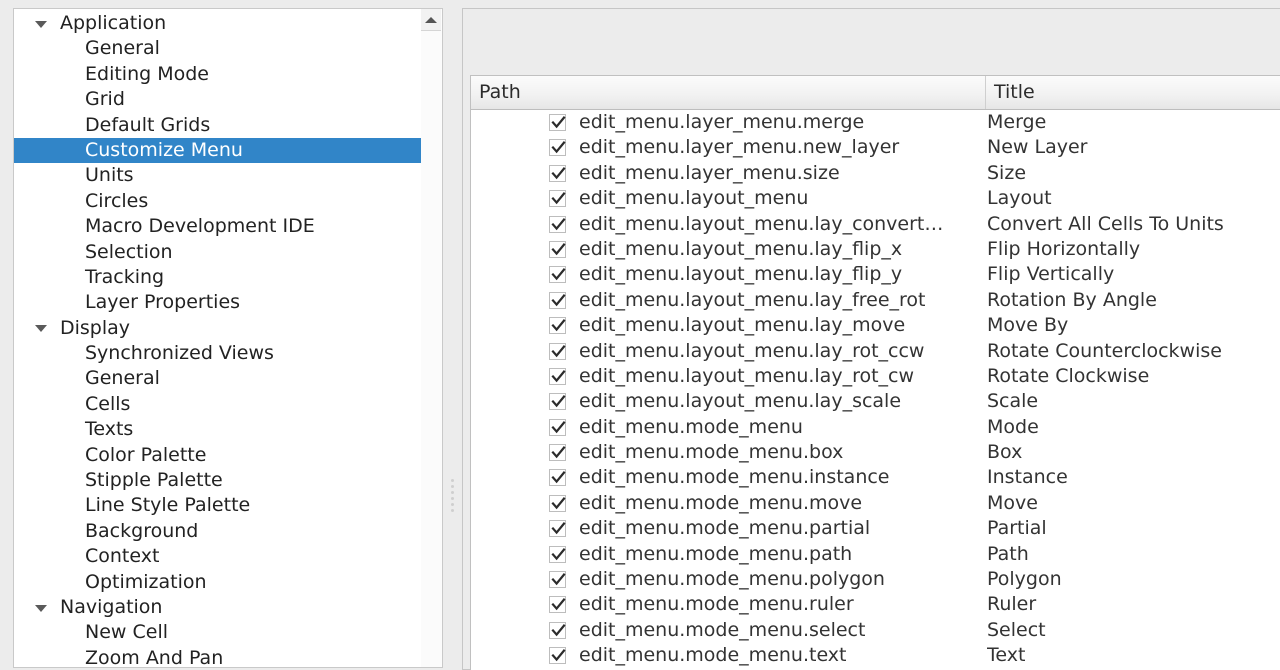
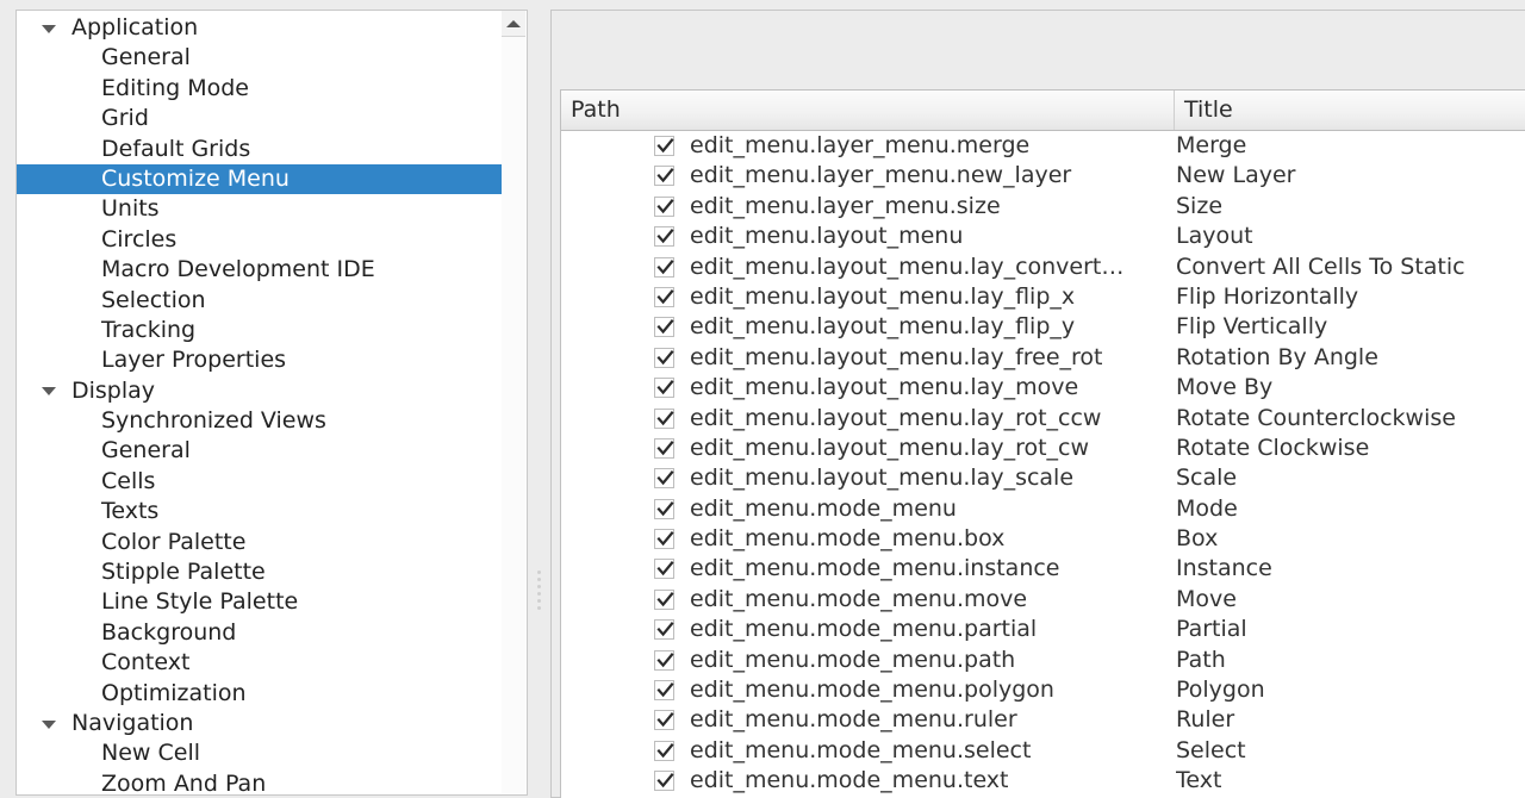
  Application
  General
  Editing Mode
  Grid
  Default Grids
  Customize Menu
  Units
  Circles
  Macro Development IDE
  Selection
  Tracking
  Layer Properties
  Display
  Synchronized Views
  General
  Cells
  Texts
  Color Palette
  Stipple Palette
  Line Style Palette
  Background
  Context
  Optimization
  Navigation
  New Cell
  Zoom And Pan
  Path
  Title
  edit_menu.layer_menu.merge
  Merge
  edit_menu.layer_menu.new_layer
  New Layer
  edit_menu.layer_menu.size
  Size
  edit_menu.layout_menu
  Layout
  edit_menu.layout_menu.lay_convert…
- Convert All Cells To Units
+ Convert All Cells To Static
  edit_menu.layout_menu.lay_flip_x
  Flip Horizontally
  edit_menu.layout_menu.lay_flip_y
  Flip Vertically
  edit_menu.layout_menu.lay_free_rot
  Rotation By Angle
  edit_menu.layout_menu.lay_move
  Move By
  edit_menu.layout_menu.lay_rot_ccw
  Rotate Counterclockwise
  edit_menu.layout_menu.lay_rot_cw
  Rotate Clockwise
  edit_menu.layout_menu.lay_scale
  Scale
  edit_menu.mode_menu
  Mode
  edit_menu.mode_menu.box
  Box
  edit_menu.mode_menu.instance
  Instance
  edit_menu.mode_menu.move
  Move
  edit_menu.mode_menu.partial
  Partial
  edit_menu.mode_menu.path
  Path
  edit_menu.mode_menu.polygon
  Polygon
  edit_menu.mode_menu.ruler
  Ruler
  edit_menu.mode_menu.select
  Select
  edit_menu.mode_menu.text
  Text
